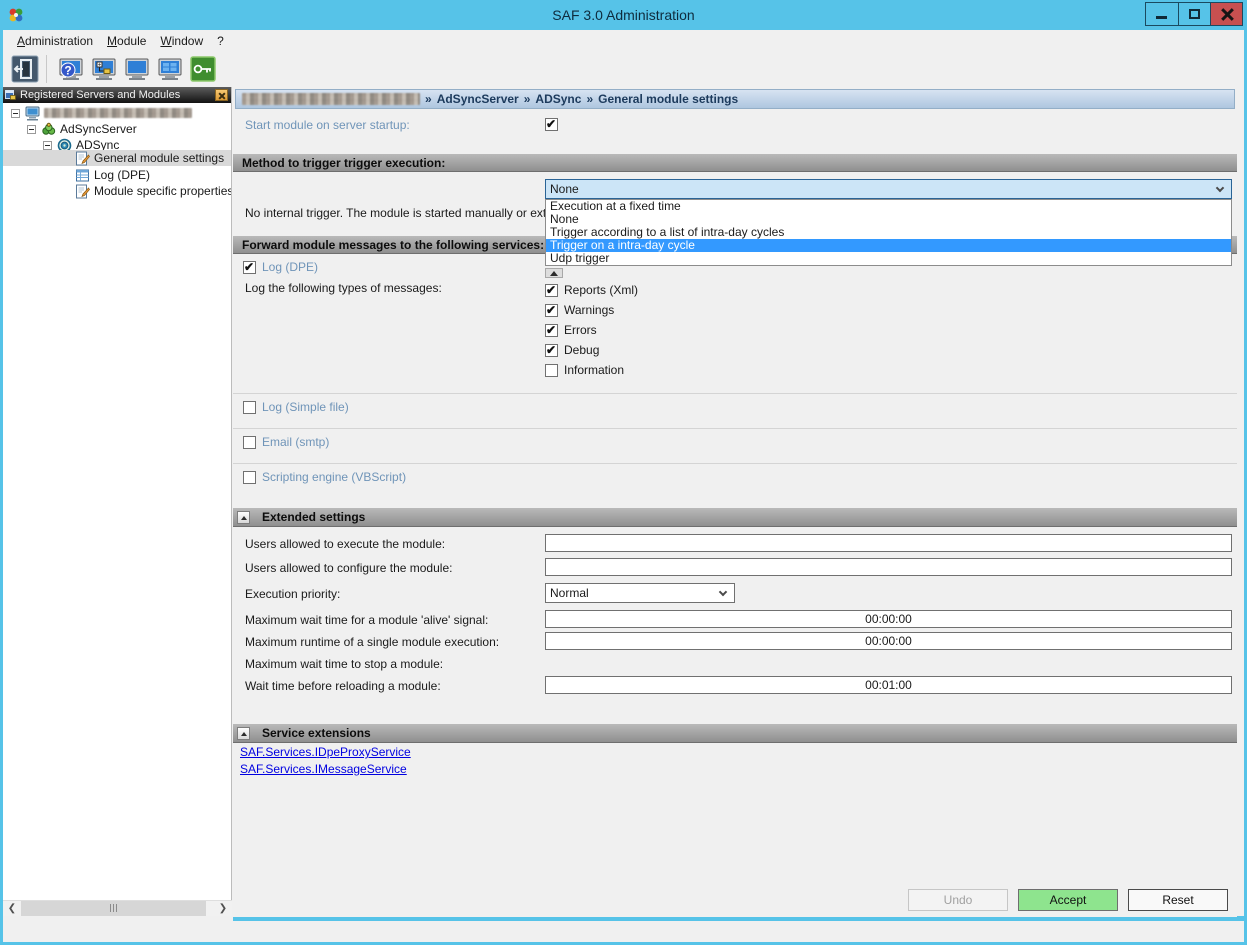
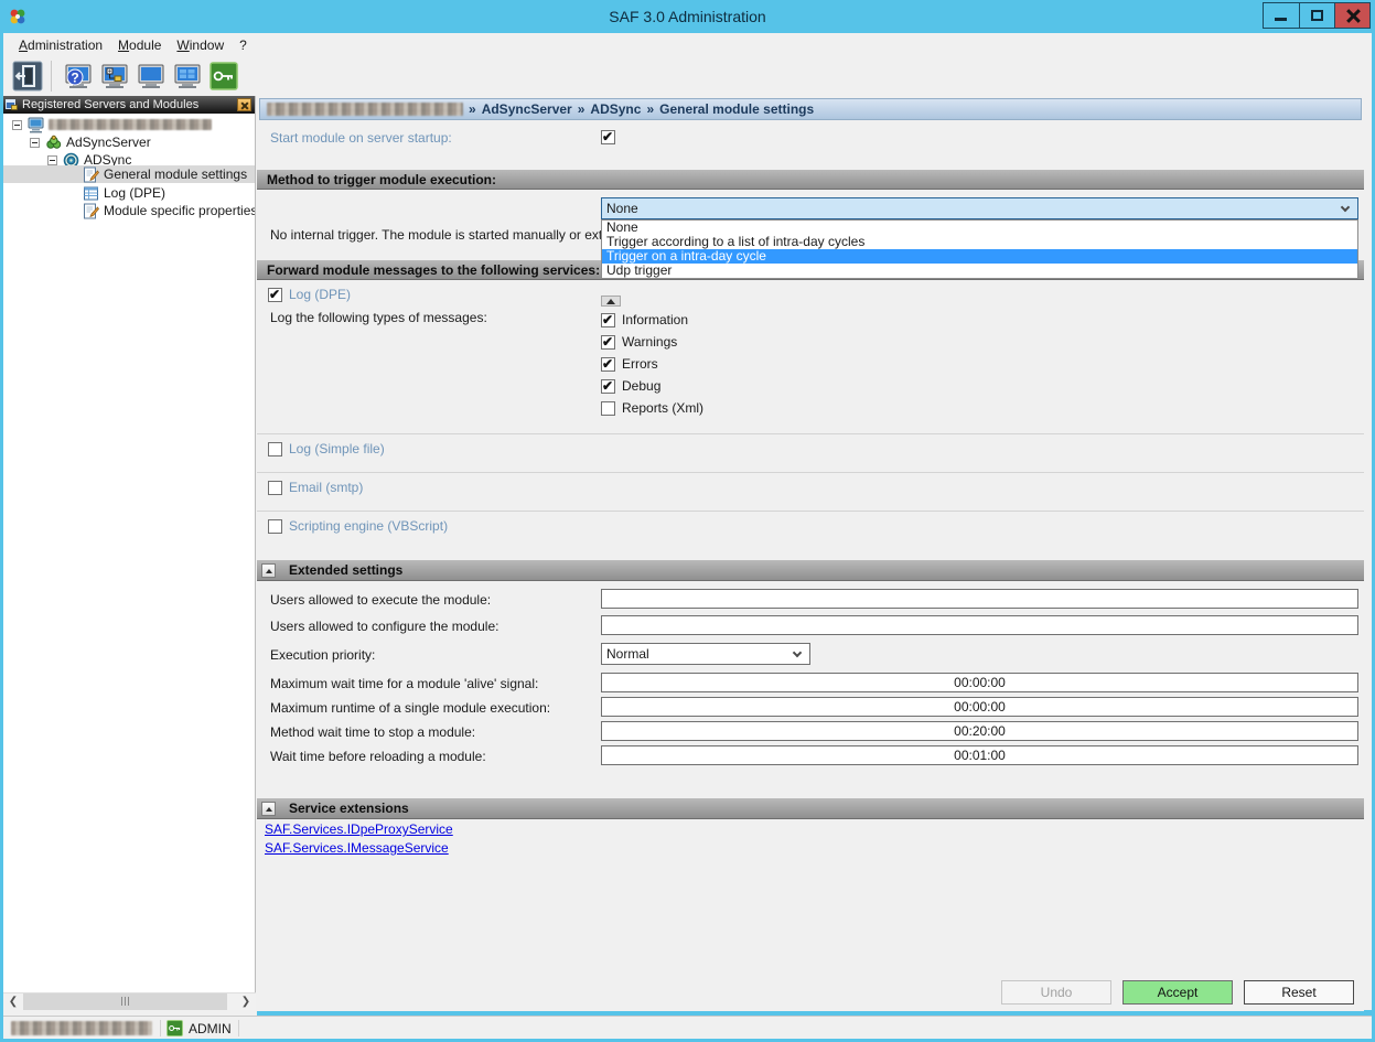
  SAF 3.0 Administration
  Administration
  Module
  Window
  ?
  ?
  Registered Servers and Modules
  AdSyncServer
  ADSync
  General module settings
  Log (DPE)
  Module specific properties
  ❮
  ❯
  »
  AdSyncServer
  »
  ADSync
  »
  General module settings
  Start module on server startup:
- Method to trigger trigger execution:
+ Method to trigger module execution:
  No internal trigger. The module is started manually or ex
  Forward module messages to the following services:
  Log (DPE)
  Log the following types of messages:
- Reports (Xml)
+ Information
  Warnings
  Errors
  Debug
- Information
+ Reports (Xml)
  Log (Simple file)
  Email (smtp)
  Scripting engine (VBScript)
  Extended settings
  Users allowed to execute the module:
  Users allowed to configure the module:
  Execution priority:
  Normal
  Maximum wait time for a module 'alive' signal:
  00:00:00
  Maximum runtime of a single module execution:
  00:00:00
- Maximum wait time to stop a module:
+ Method wait time to stop a module:
+ 00:20:00
  Wait time before reloading a module:
  00:01:00
  Service extensions
  SAF.Services.IDpeProxyService
  SAF.Services.IMessageService
  Undo
  Accept
  Reset
  None
- Execution at a fixed time
  None
  Trigger according to a list of intra-day cycles
  Trigger on a intra-day cycle
  Udp trigger
+ ADMIN
